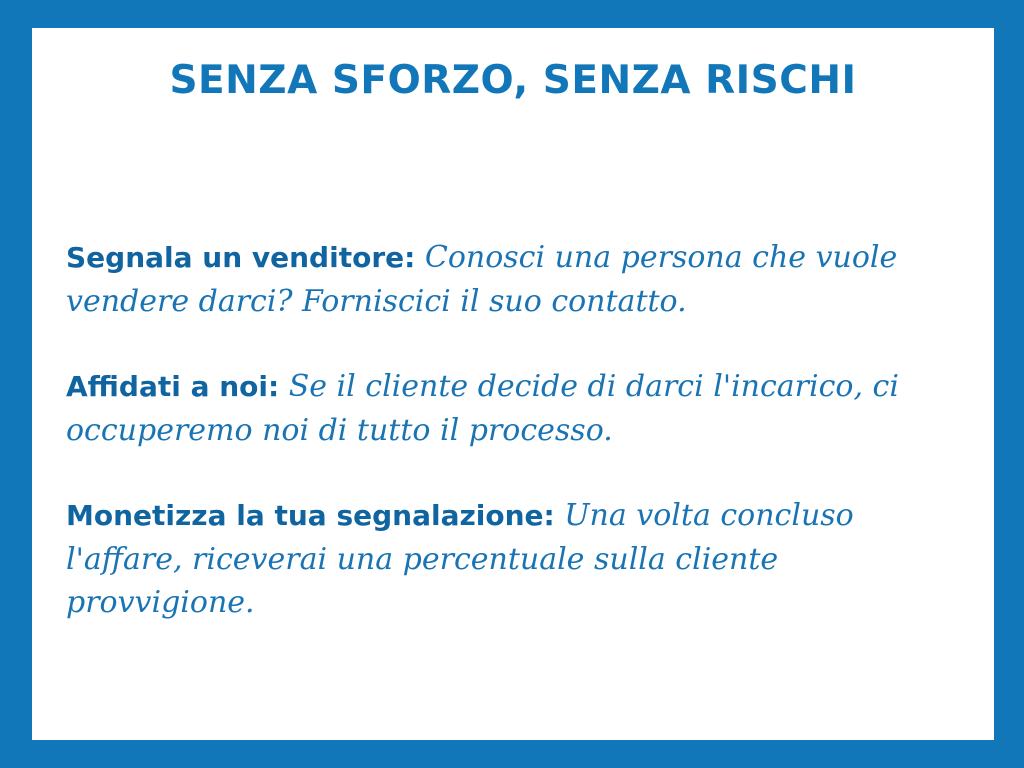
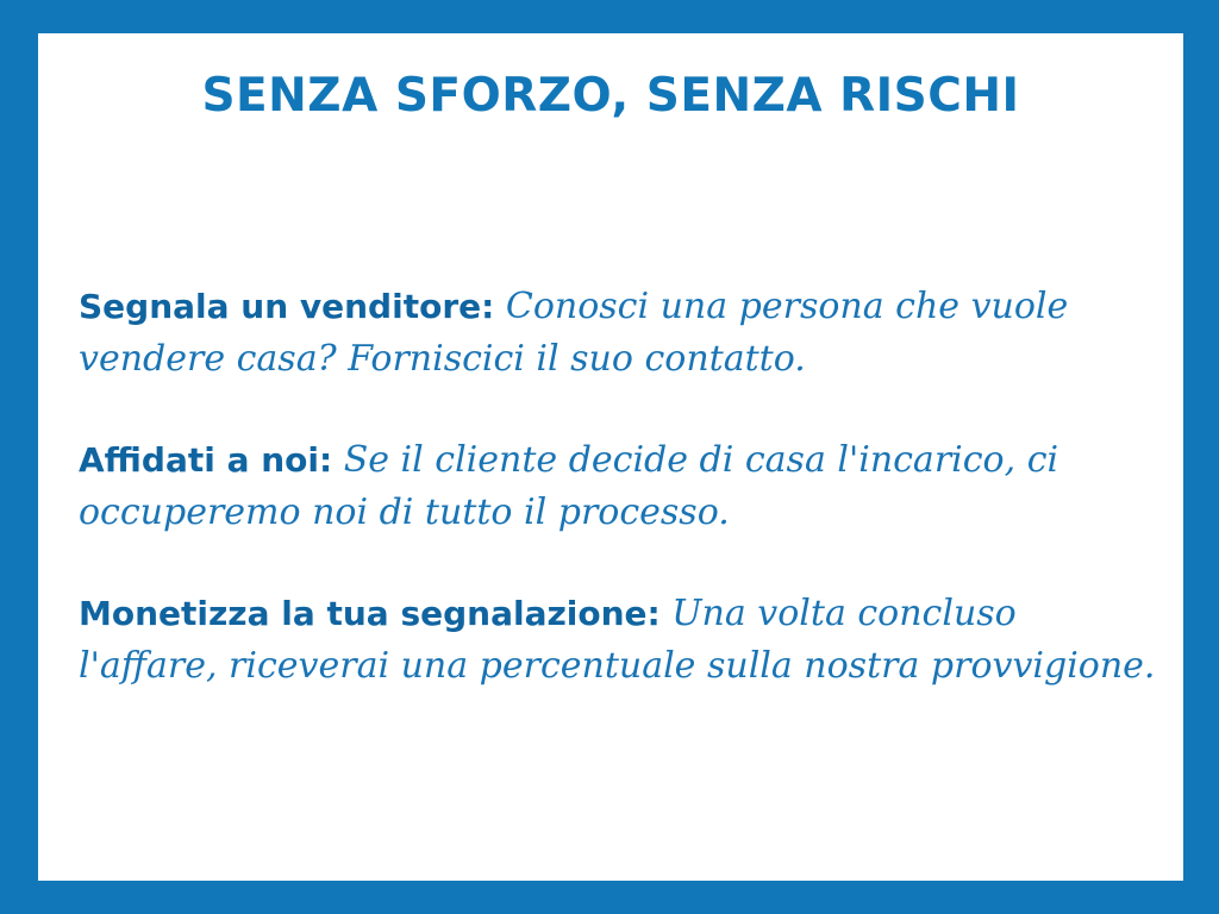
  SENZA SFORZO, SENZA RISCHI
- Segnala un venditore: Conosci una persona che vuole vendere darci? Forniscici il suo contatto.
+ Segnala un venditore: Conosci una persona che vuole vendere casa? Forniscici il suo contatto.
- Affidati a noi: Se il cliente decide di darci l'incarico, ci occuperemo noi di tutto il processo.
+ Affidati a noi: Se il cliente decide di casa l'incarico, ci occuperemo noi di tutto il processo.
- Monetizza la tua segnalazione: Una volta concluso l'affare, riceverai una percentuale sulla cliente provvigione.
+ Monetizza la tua segnalazione: Una volta concluso l'affare, riceverai una percentuale sulla nostra provvigione.
